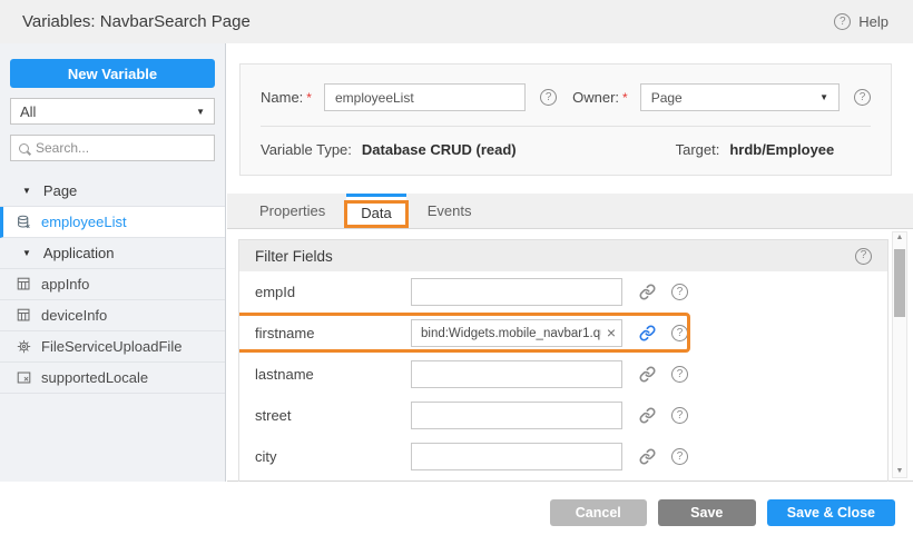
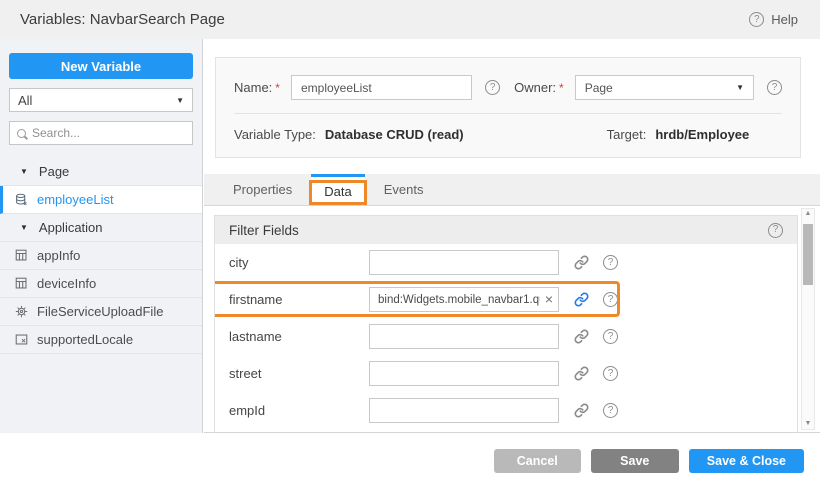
  Variables: NavbarSearch Page
  ?
  Help
  New Variable
  All
  ▼
  Search...
  ▼
  Page
  employeeList
  ▼
  Application
  appInfo
  deviceInfo
  FileServiceUploadFile
  supportedLocale
  Name: *
  employeeList
  ?
  Owner: *
  Page
  ▼
  ?
  Variable Type:
  Database CRUD (read)
  Target:
  hrdb/Employee
  Properties
  Data
  Events
  Filter Fields
  ?
- empId
+ city
  ?
  firstname
  bind:Widgets.mobile_navbar1.q
  ×
  ?
  lastname
  ?
  street
  ?
- city
+ empId
  ?
  Cancel
  Save
  Save & Close
